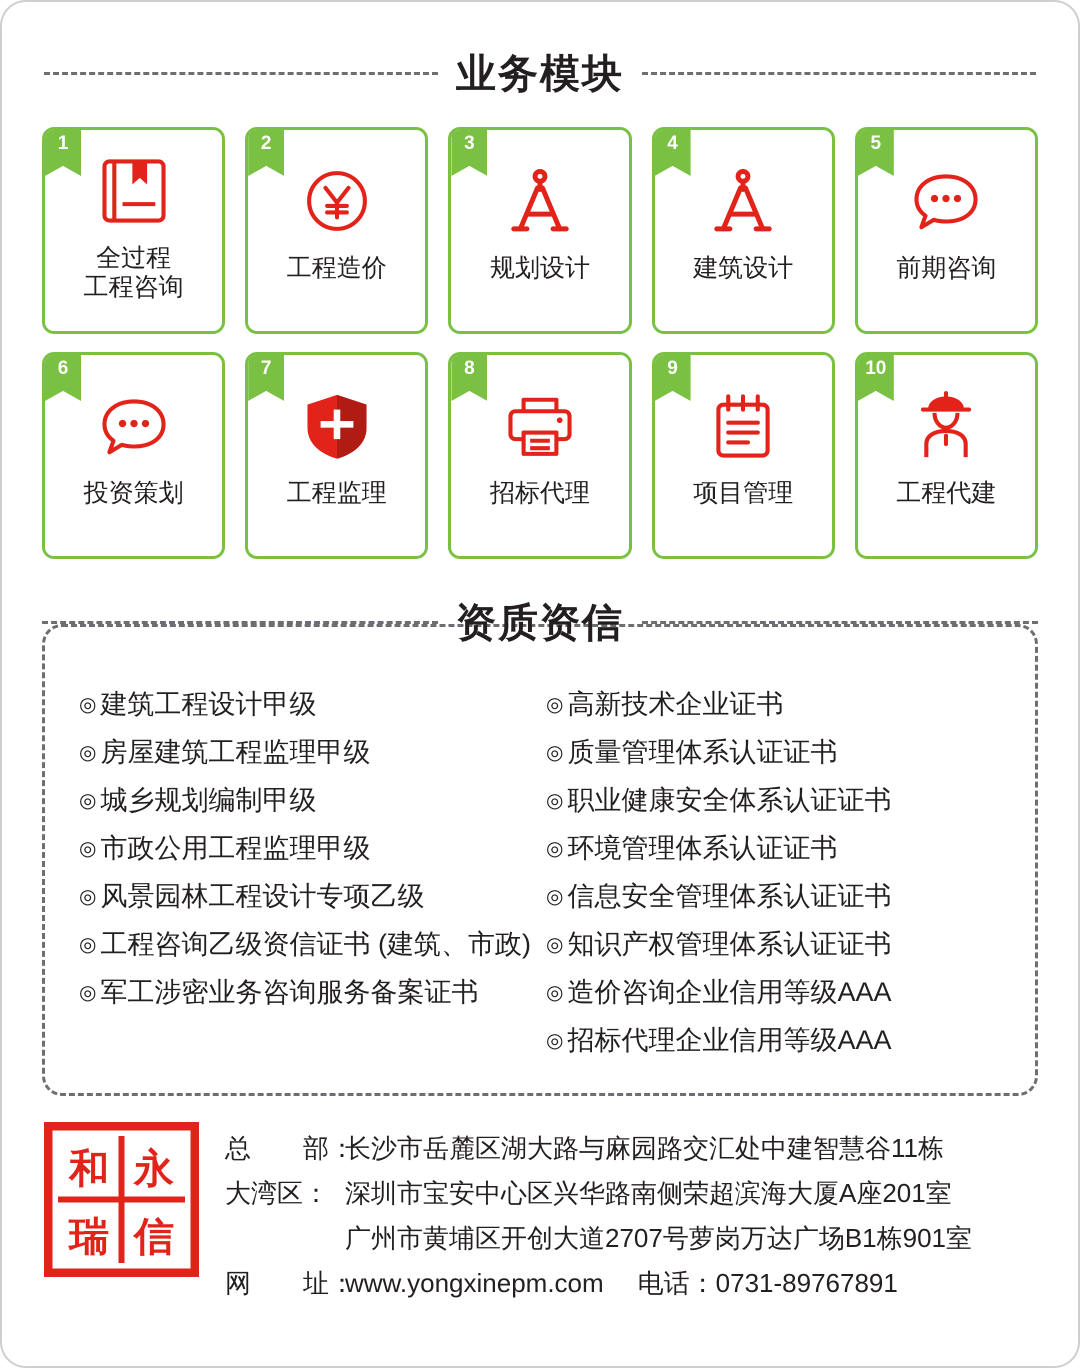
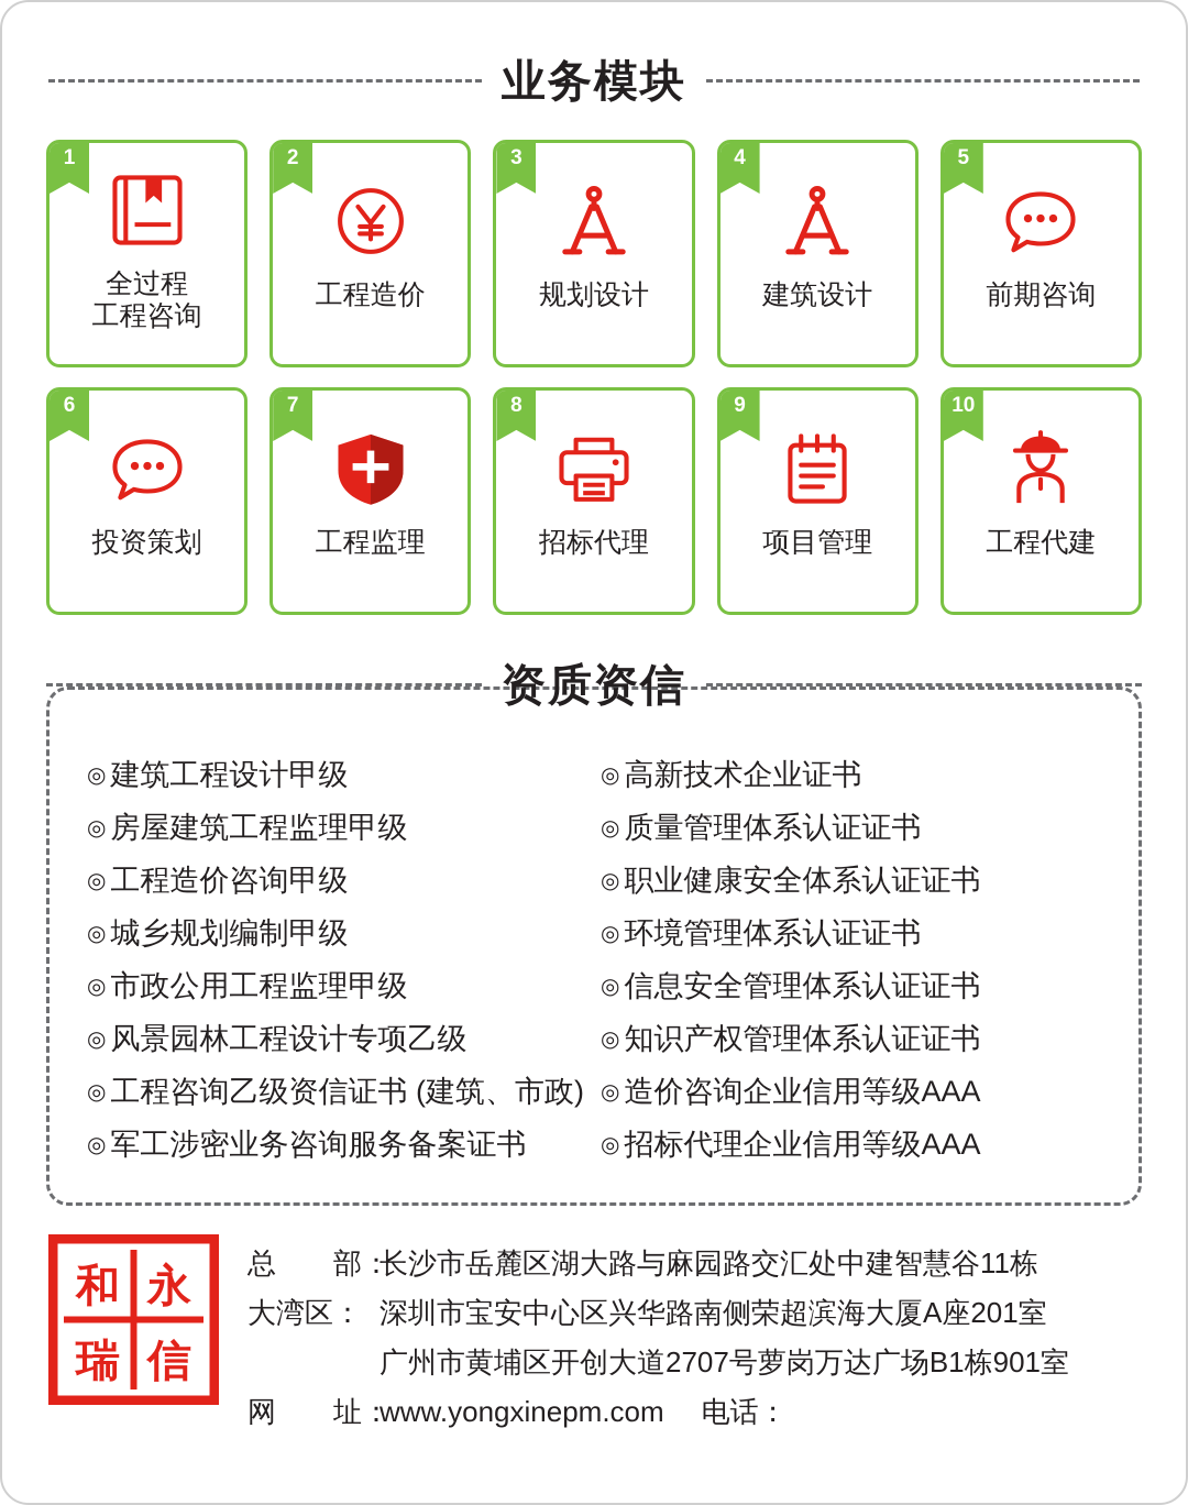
  业务模块
  1
  全过程
  工程咨询
  2
  工程造价
  3
  规划设计
  4
  建筑设计
  5
  前期咨询
  6
  投资策划
  7
  工程监理
  8
  招标代理
  9
  项目管理
  10
  工程代建
  资质资信
  ◎ 建筑工程设计甲级
  ◎ 房屋建筑工程监理甲级
+ ◎ 工程造价咨询甲级
  ◎ 城乡规划编制甲级
  ◎ 市政公用工程监理甲级
  ◎ 风景园林工程设计专项乙级
  ◎ 工程咨询乙级资信证书 (建筑、市政)
  ◎ 军工涉密业务咨询服务备案证书
  ◎ 高新技术企业证书
  ◎ 质量管理体系认证证书
  ◎ 职业健康安全体系认证证书
  ◎ 环境管理体系认证证书
  ◎ 信息安全管理体系认证证书
  ◎ 知识产权管理体系认证证书
  ◎ 造价咨询企业信用等级AAA
  ◎ 招标代理企业信用等级AAA
  和
  永
  瑞
  信
  总 部：
  长沙市岳麓区湖大路与麻园路交汇处中建智慧谷11栋
  大湾区：
  深圳市宝安中心区兴华路南侧荣超滨海大厦A座201室
  广州市黄埔区开创大道2707号萝岗万达广场B1栋901室
  网 址：
  www.yongxinepm.com
  电话：
- 0731-89767891
